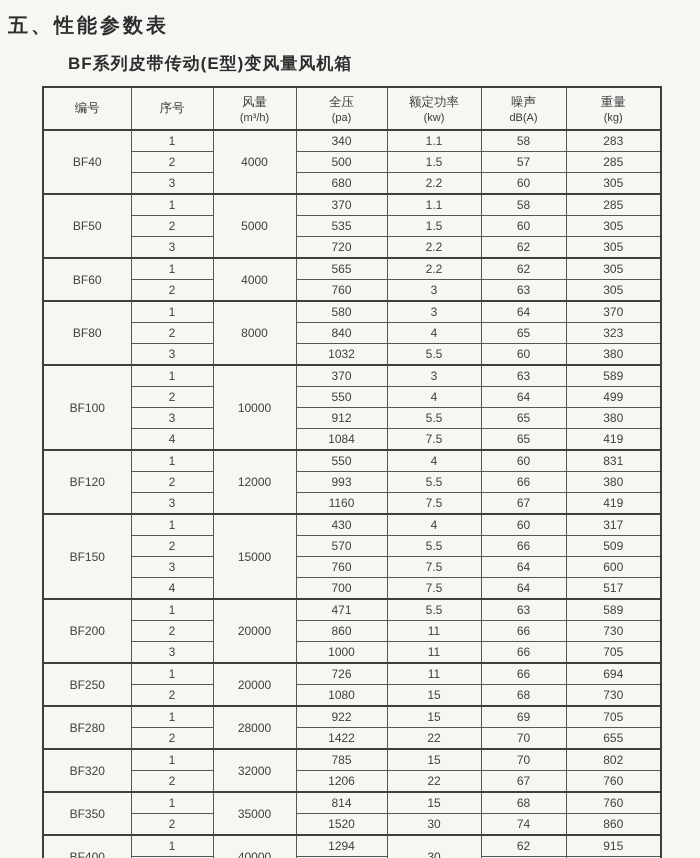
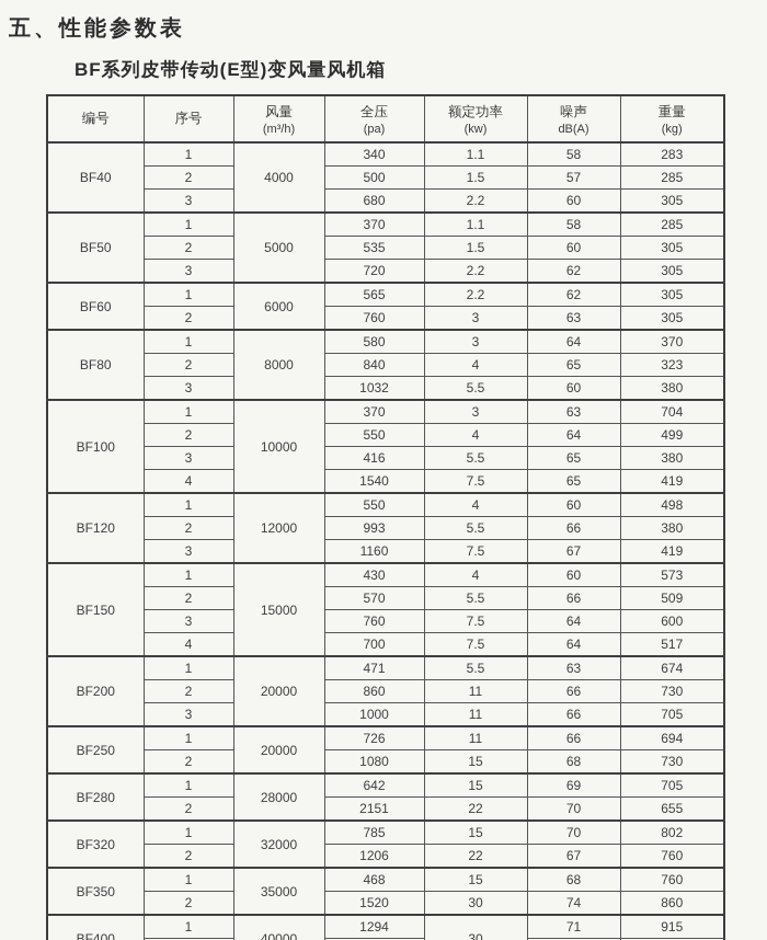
  五、性能参数表
  BF系列皮带传动(E型)变风量风机箱
  编号	序号	风量 (m³/h)	全压 (pa)	额定功率 (kw)	噪声 dB(A)	重量 (kg)
  BF40	1	4000	340	1.1	58	283
  2	500	1.5	57	285
  3	680	2.2	60	305
  BF50	1	5000	370	1.1	58	285
  2	535	1.5	60	305
  3	720	2.2	62	305
- BF60	1	4000	565	2.2	62	305
+ BF60	1	6000	565	2.2	62	305
  2	760	3	63	305
  BF80	1	8000	580	3	64	370
  2	840	4	65	323
  3	1032	5.5	60	380
- BF100	1	10000	370	3	63	589
+ BF100	1	10000	370	3	63	704
  2	550	4	64	499
- 3	912	5.5	65	380
+ 3	416	5.5	65	380
- 4	1084	7.5	65	419
+ 4	1540	7.5	65	419
- BF120	1	12000	550	4	60	831
+ BF120	1	12000	550	4	60	498
  2	993	5.5	66	380
  3	1160	7.5	67	419
- BF150	1	15000	430	4	60	317
+ BF150	1	15000	430	4	60	573
  2	570	5.5	66	509
  3	760	7.5	64	600
  4	700	7.5	64	517
- BF200	1	20000	471	5.5	63	589
+ BF200	1	20000	471	5.5	63	674
  2	860	11	66	730
  3	1000	11	66	705
  BF250	1	20000	726	11	66	694
  2	1080	15	68	730
- BF280	1	28000	922	15	69	705
+ BF280	1	28000	642	15	69	705
- 2	1422	22	70	655
+ 2	2151	22	70	655
  BF320	1	32000	785	15	70	802
  2	1206	22	67	760
- BF350	1	35000	814	15	68	760
+ BF350	1	35000	468	15	68	760
  2	1520	30	74	860
- BF400	1	40000	1294	30	62	915
+ BF400	1	40000	1294	30	71	915
